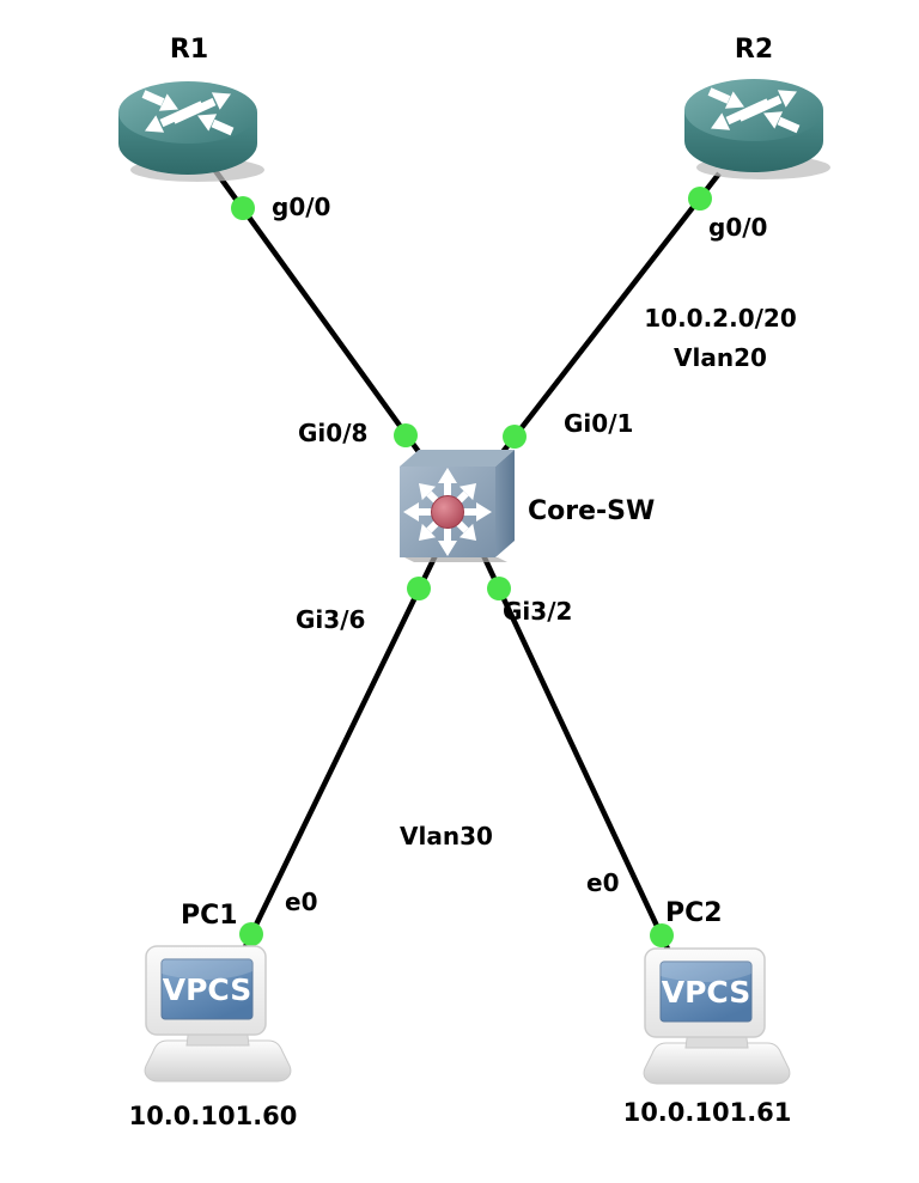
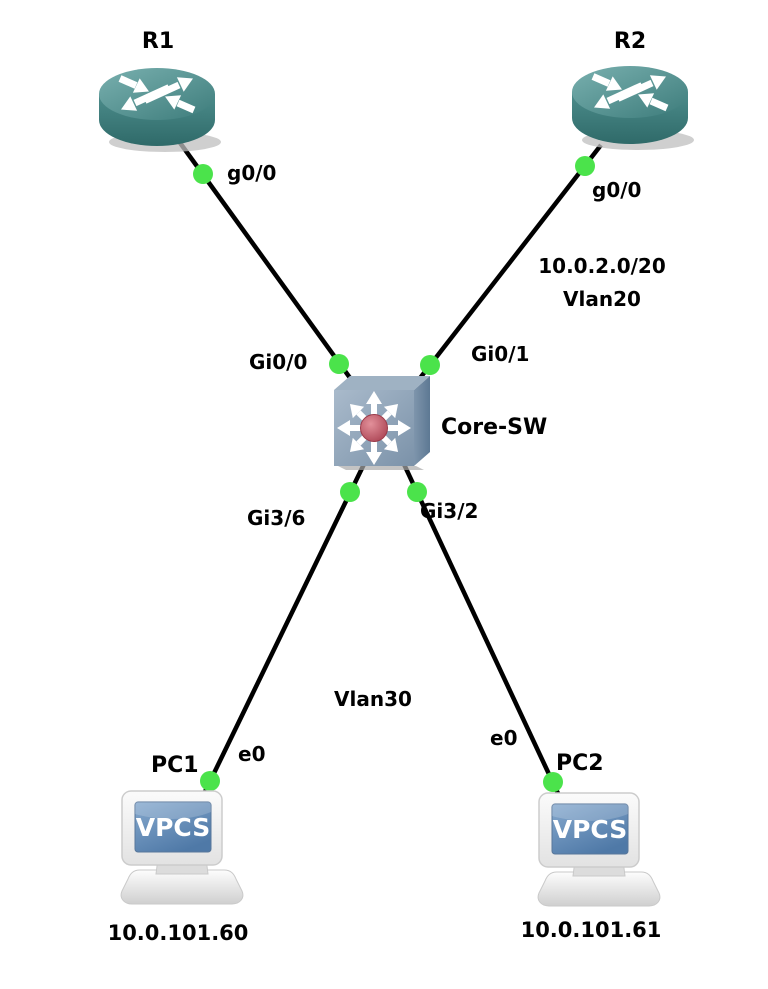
  VPCS
  VPCS
  R1
  R2
  Core-SW
  PC1
  PC2
  g0/0
  g0/0
- Gi0/8
+ Gi0/0
  Gi0/1
  Gi3/6
  Gi3/2
  e0
  e0
  10.0.2.0/20
  Vlan20
  Vlan30
  10.0.101.60
  10.0.101.61
